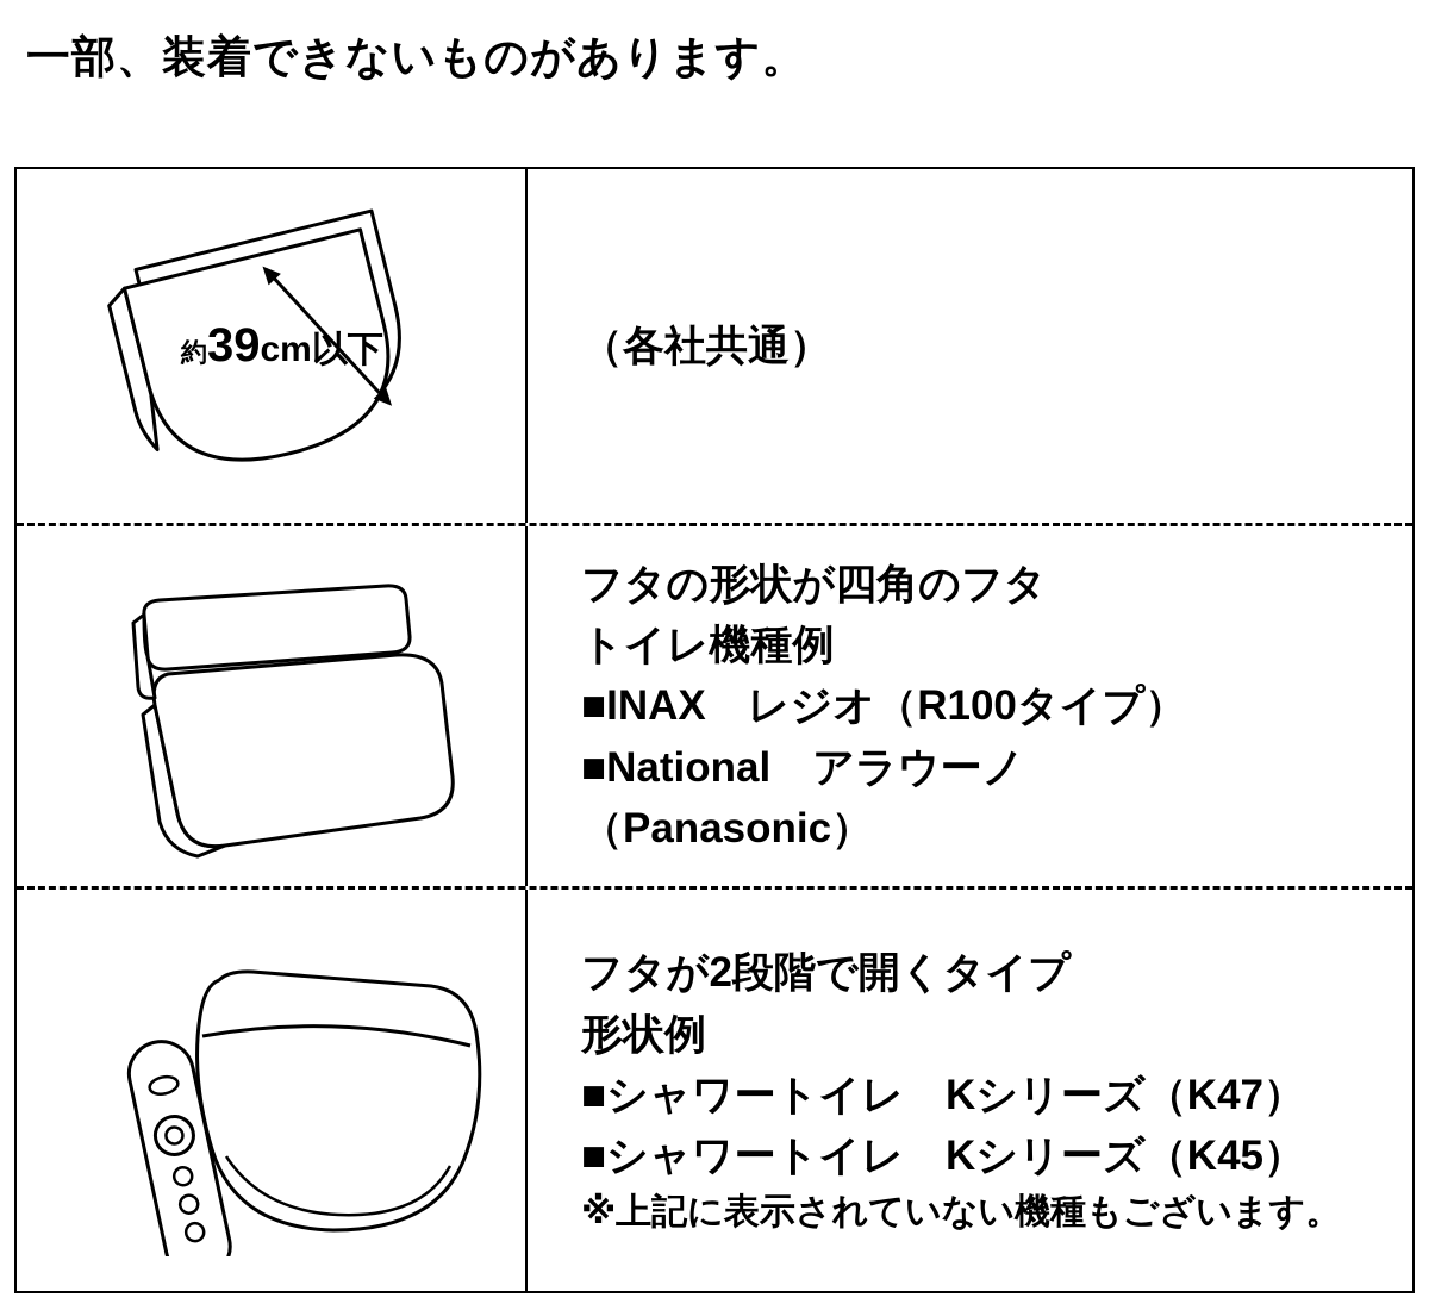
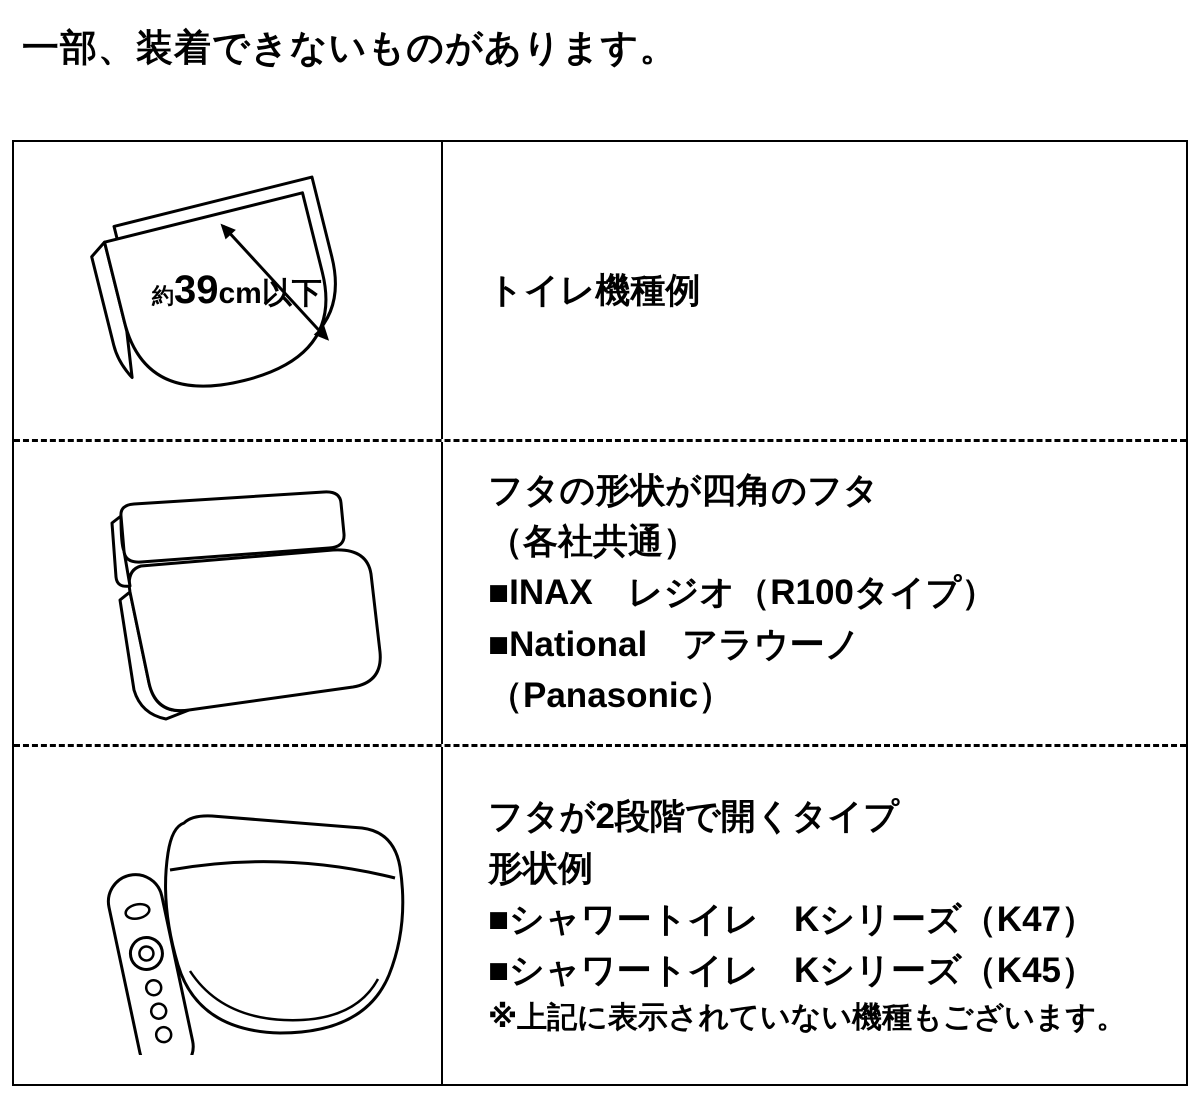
  一部、装着できないものがあります。
  約
  39
  cm以下
- （各社共通）
+ トイレ機種例
  フタの形状が四角のフタ
- トイレ機種例
+ （各社共通）
  ■INAX レジオ（R100タイプ）
  ■National アラウーノ
  （Panasonic）
  フタが2段階で開くタイプ
  形状例
  ■シャワートイレ Kシリーズ（K47）
  ■シャワートイレ Kシリーズ（K45）
  ※上記に表示されていない機種もございます。
